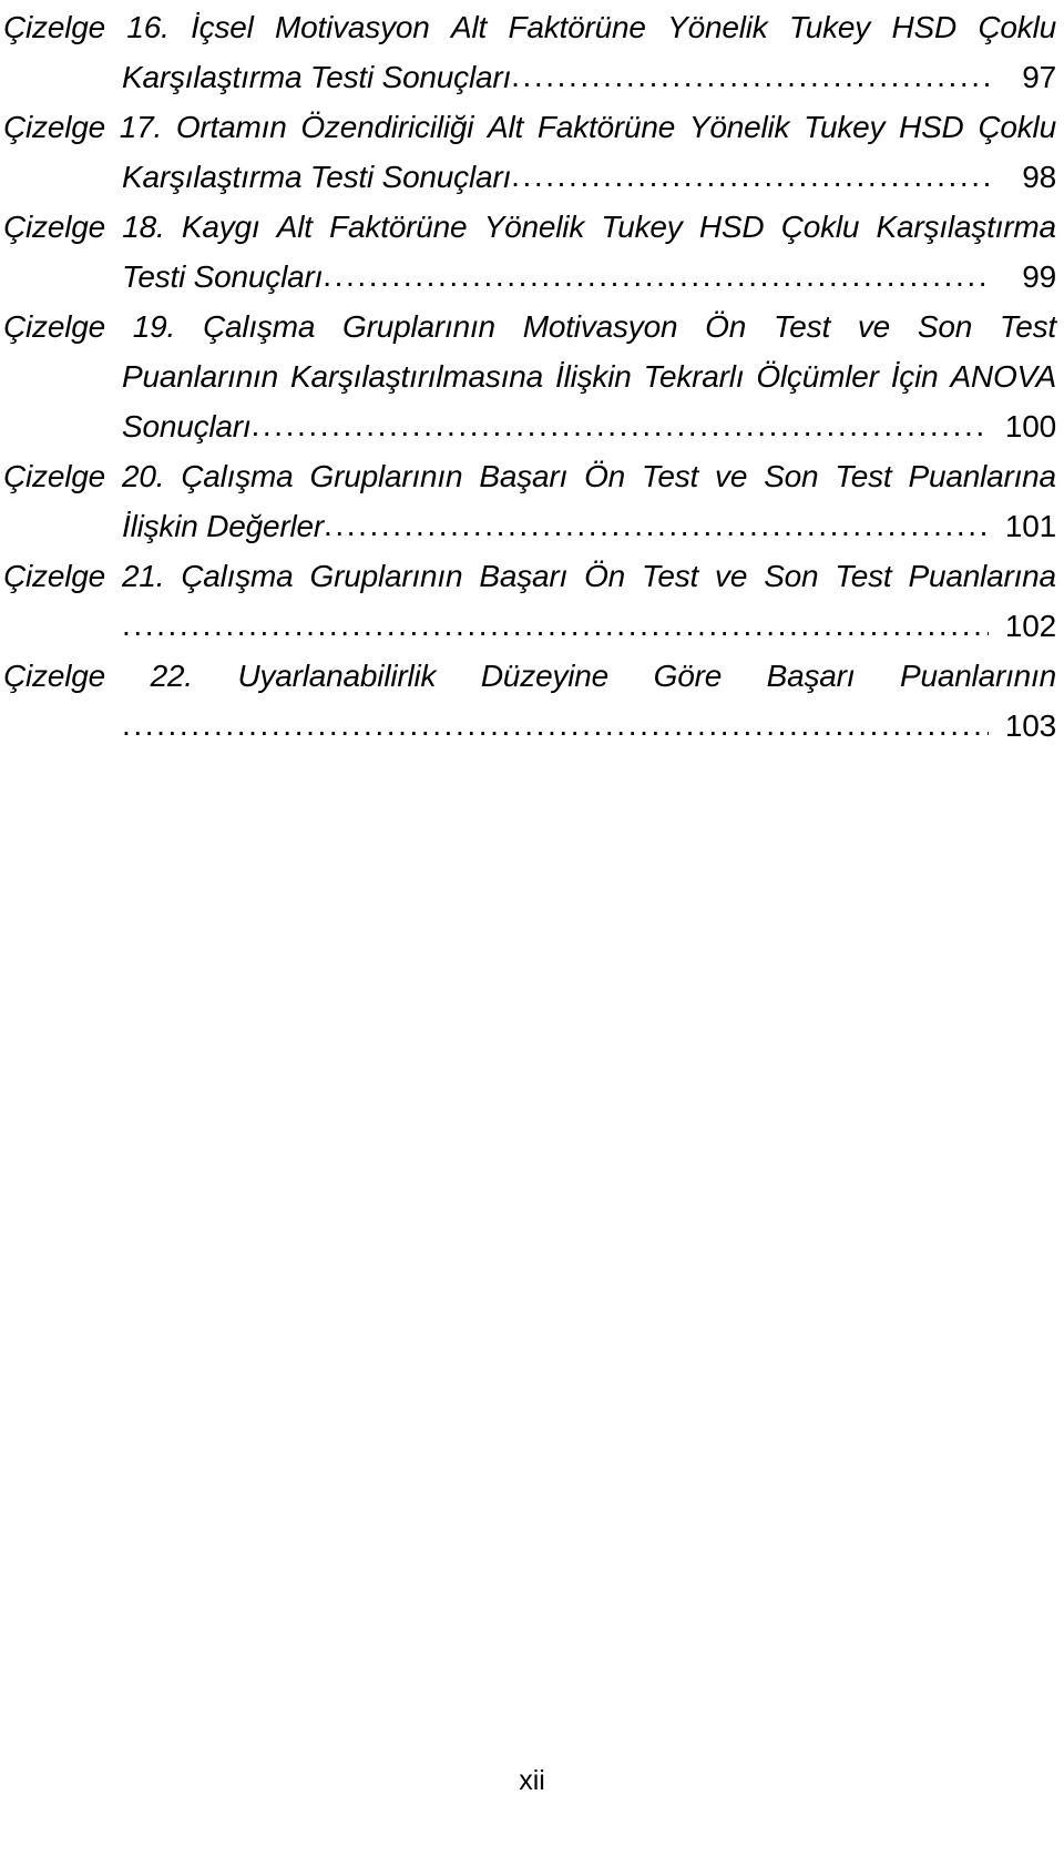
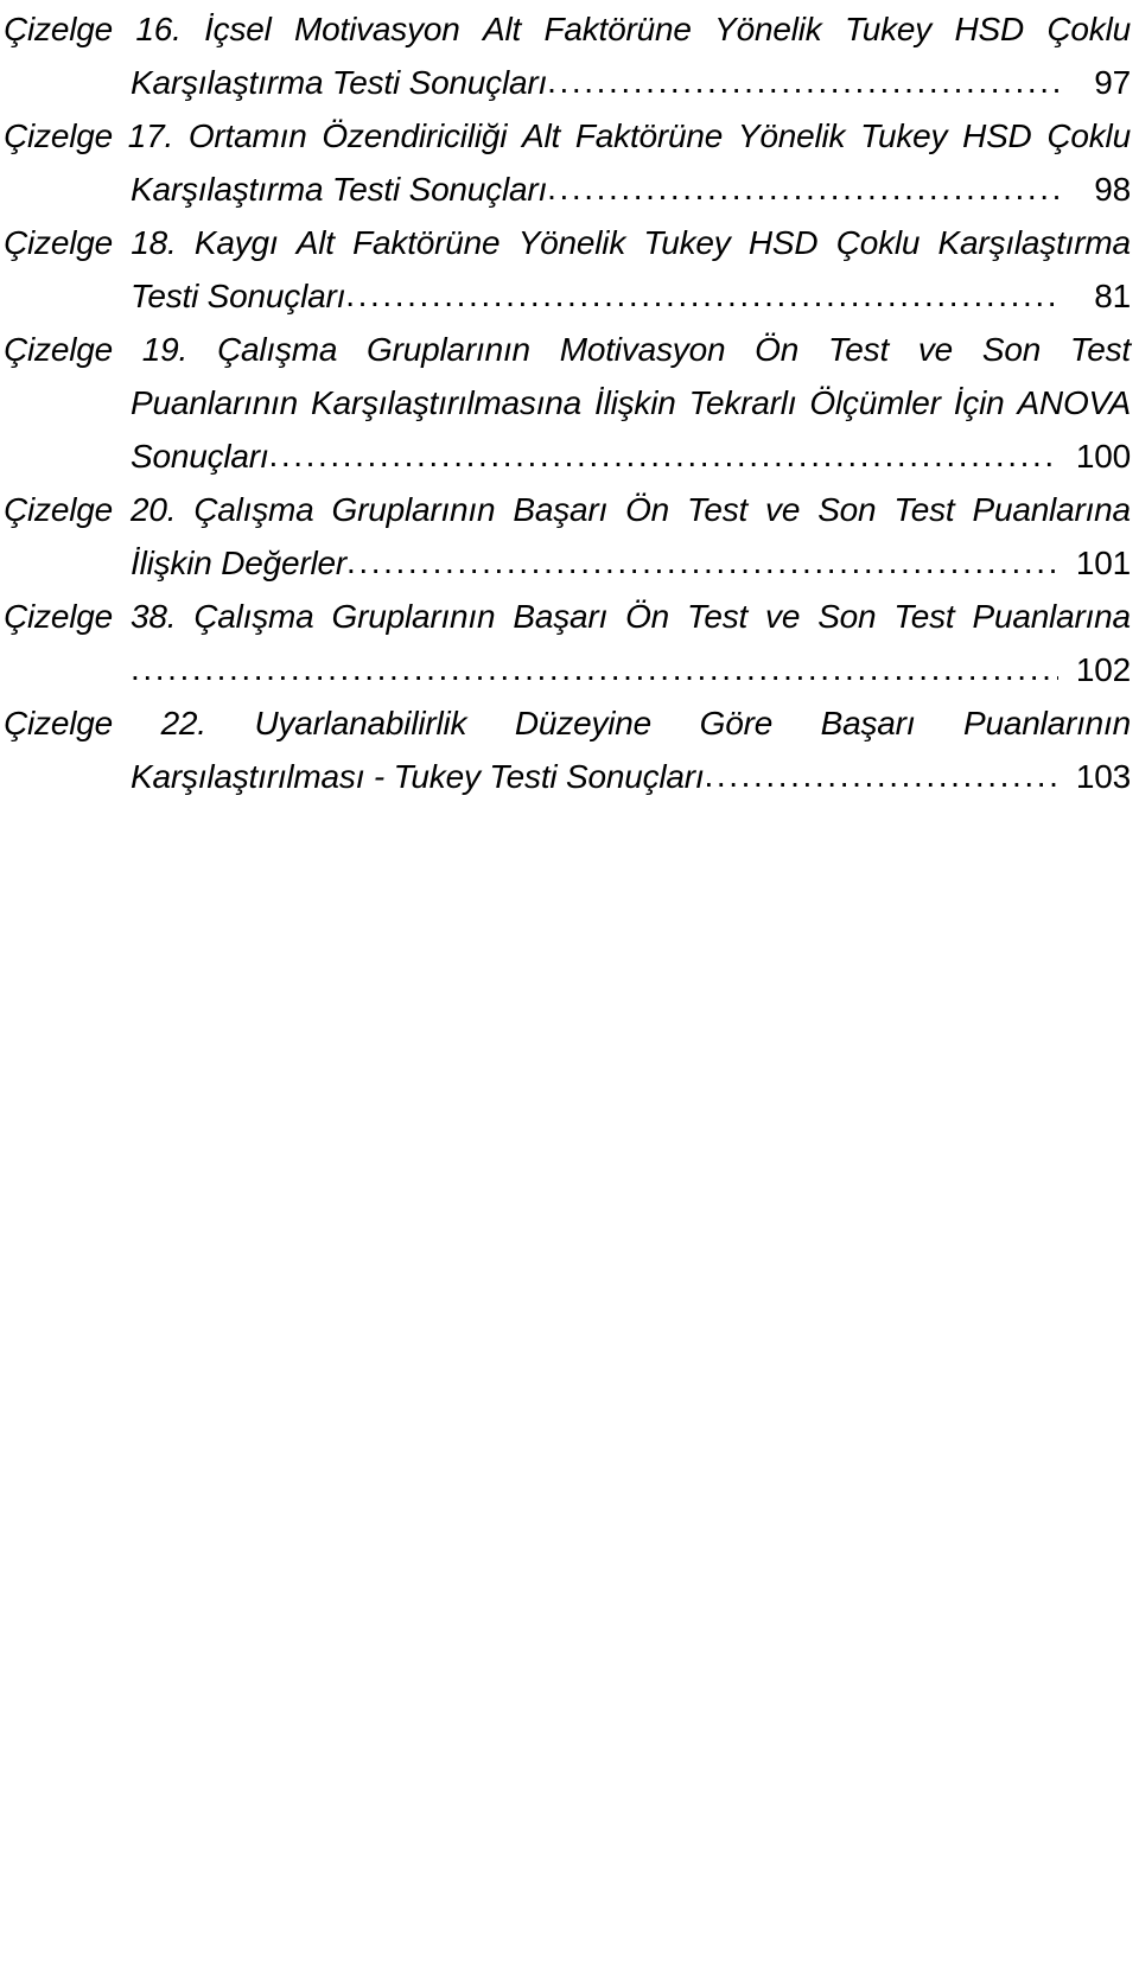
  Çizelge
  16.
  İçsel
  Motivasyon
  Alt
  Faktörüne
  Yönelik
  Tukey
  HSD
  Çoklu
  Karşılaştırma Testi Sonuçları
  97
  Çizelge
  17.
  Ortamın
  Özendiriciliği
  Alt
  Faktörüne
  Yönelik
  Tukey
  HSD
  Çoklu
  Karşılaştırma Testi Sonuçları
  98
  Çizelge
  18.
  Kaygı
  Alt
  Faktörüne
  Yönelik
  Tukey
  HSD
  Çoklu
  Karşılaştırma
  Testi Sonuçları
- 99
+ 81
  Çizelge
  19.
  Çalışma
  Gruplarının
  Motivasyon
  Ön
  Test
  ve
  Son
  Test
  Puanlarının
  Karşılaştırılmasına
  İlişkin
  Tekrarlı
  Ölçümler
  İçin
  ANOVA
  Sonuçları
  100
  Çizelge
  20.
  Çalışma
  Gruplarının
  Başarı
  Ön
  Test
  ve
  Son
  Test
  Puanlarına
  İlişkin Değerler
  101
  Çizelge
- 21.
+ 38.
  Çalışma
  Gruplarının
  Başarı
  Ön
  Test
  ve
  Son
  Test
  Puanlarına
  102
  Çizelge
  22.
  Uyarlanabilirlik
  Düzeyine
  Göre
  Başarı
  Puanlarının
+ Karşılaştırılması - Tukey Testi Sonuçları
  103
- xii
